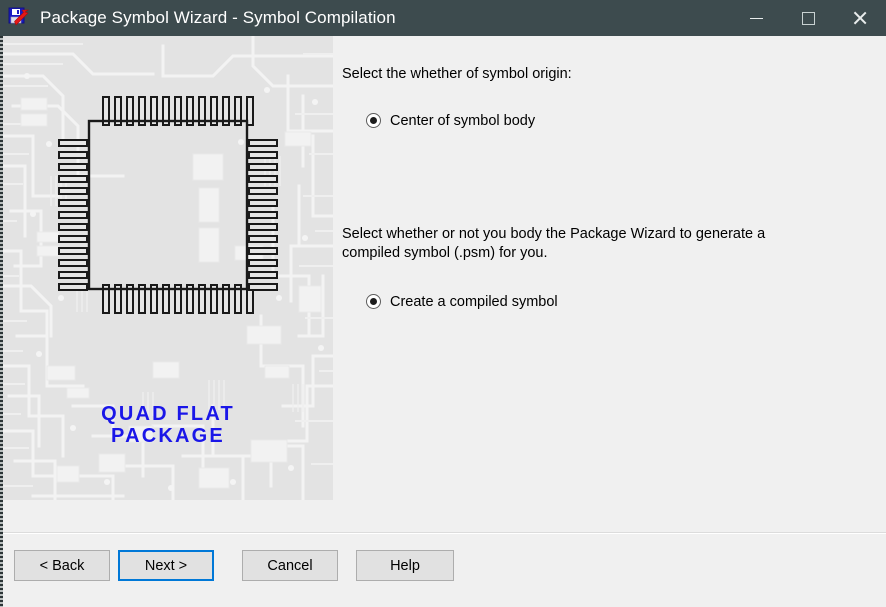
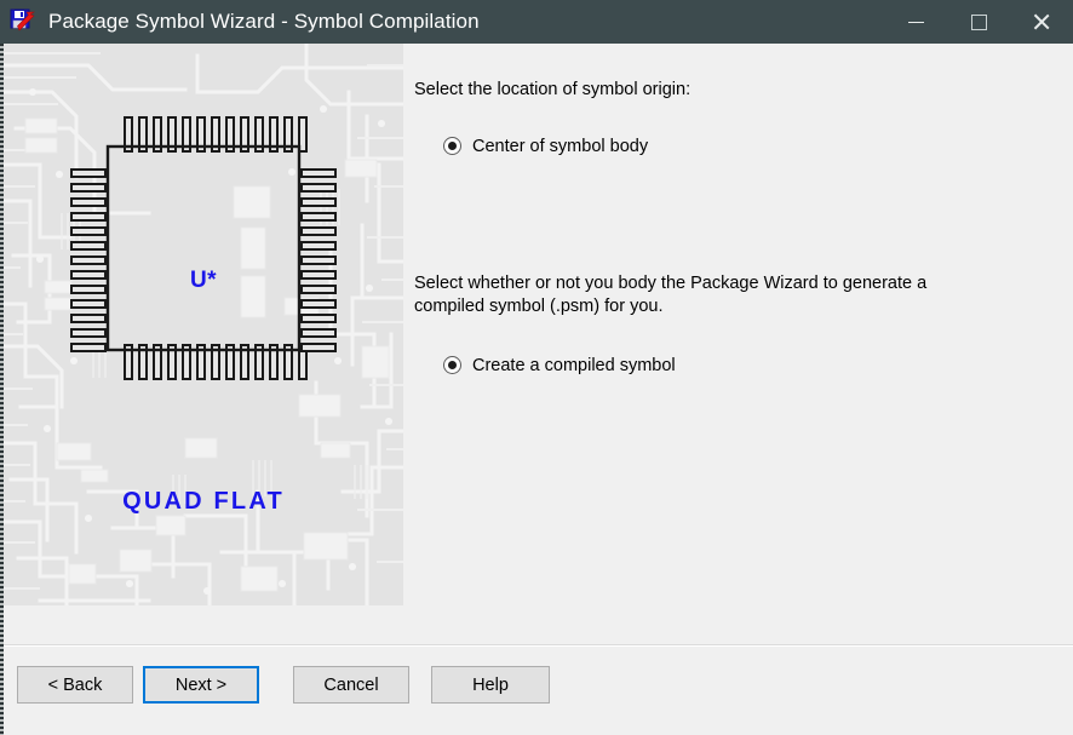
  Package Symbol Wizard - Symbol Compilation
+ U*
  QUAD FLAT
- PACKAGE
- Select the whether of symbol origin:
+ Select the location of symbol origin:
  Center of symbol body
  Select whether or not you body the Package Wizard to generate a compiled symbol (.psm) for you.
  Create a compiled symbol
  < Back
  Next >
  Cancel
  Help
